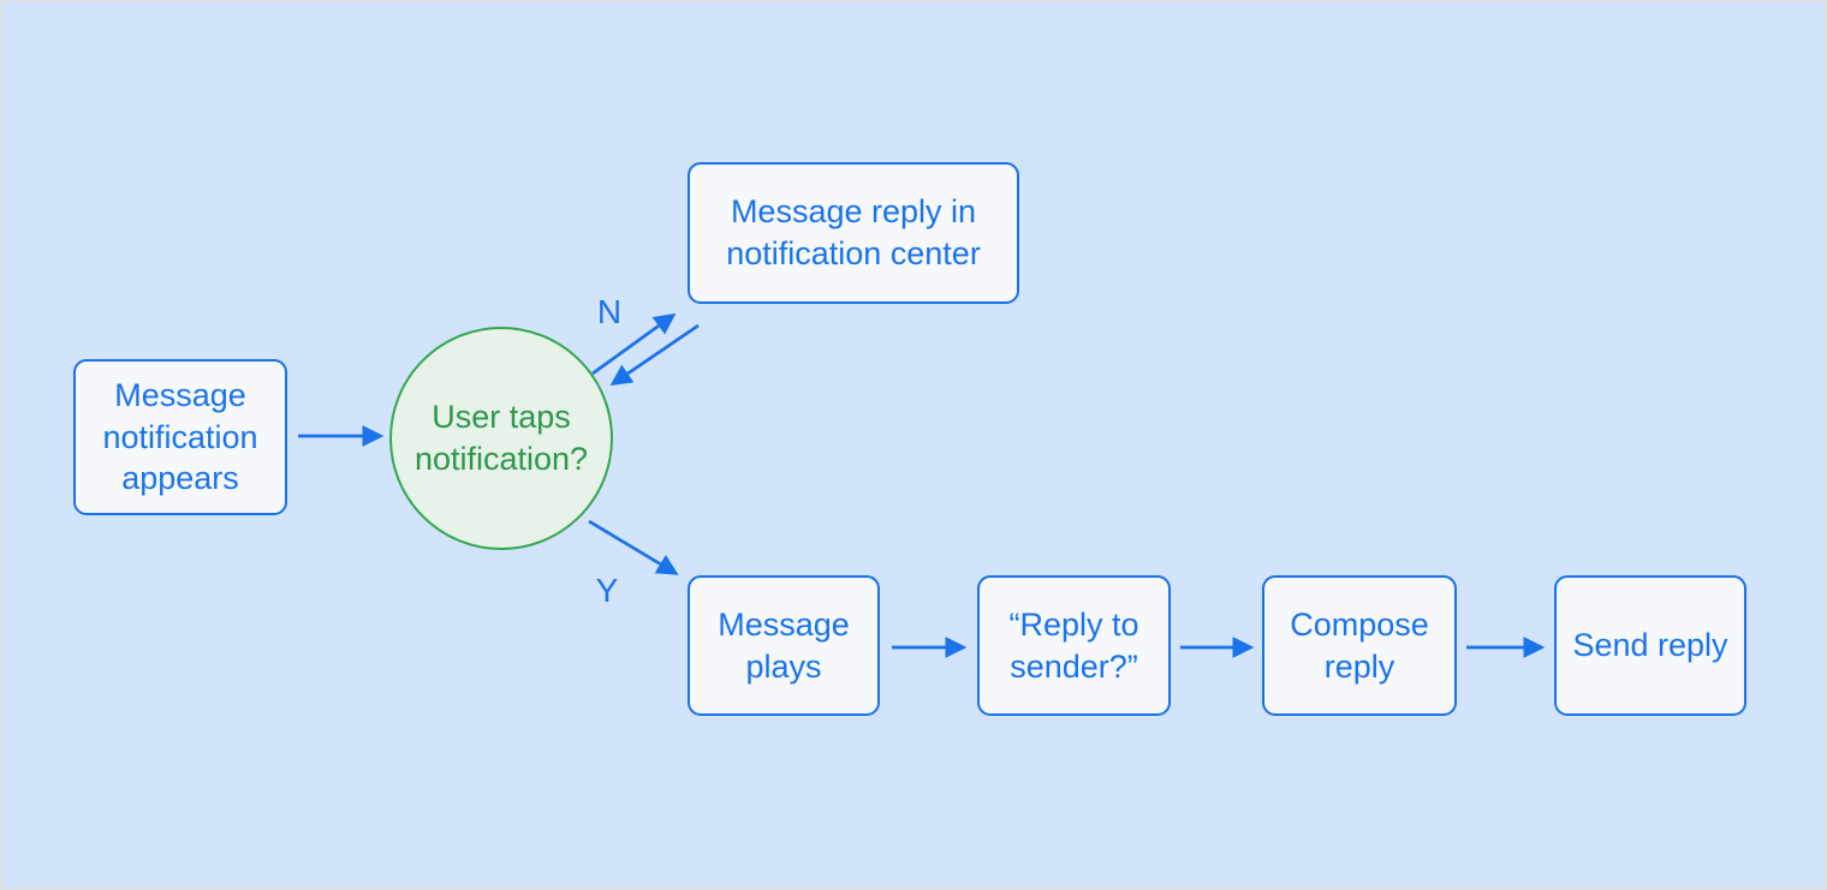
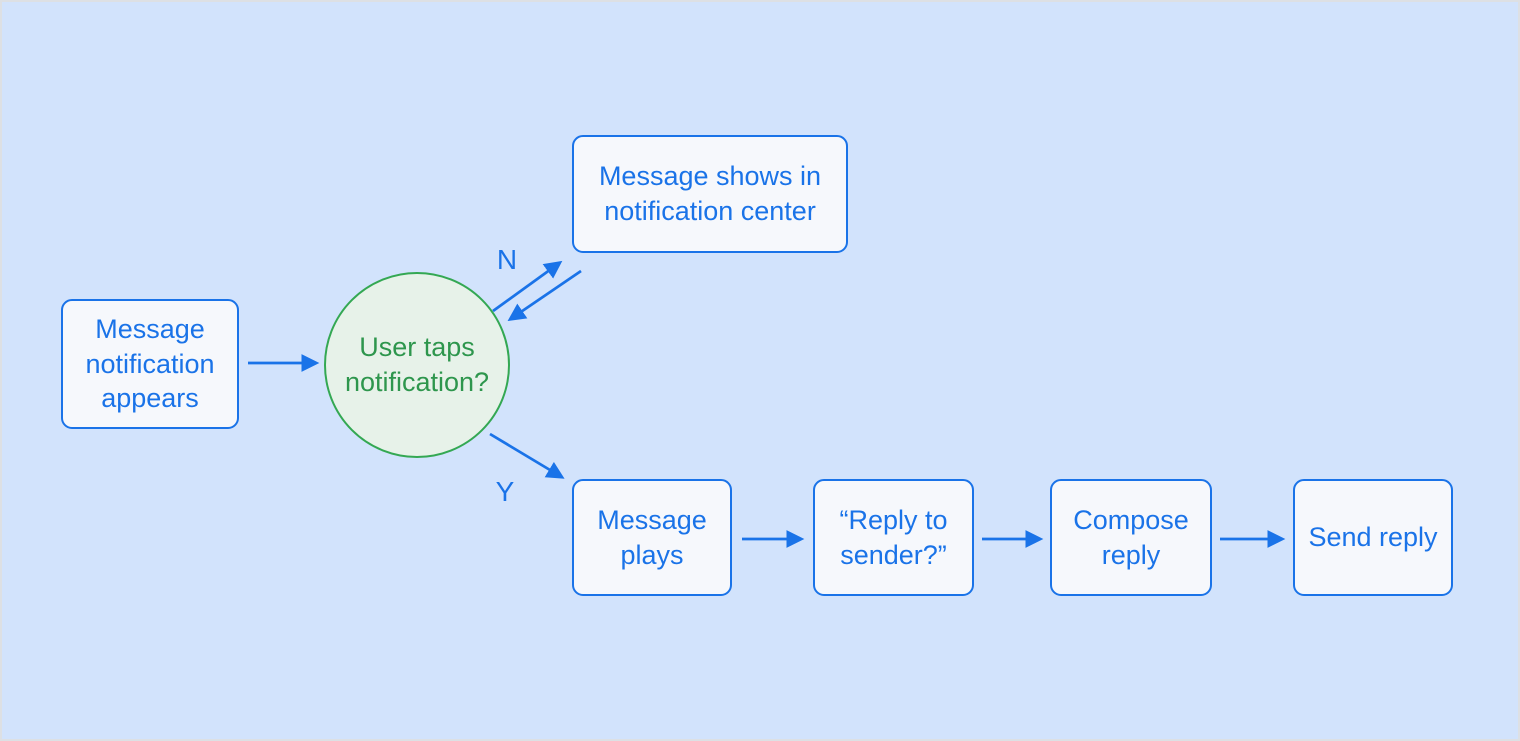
  Message notification appears
  User taps notification?
- Message reply in notification center
+ Message shows in notification center
  Message plays
  “Reply to sender?”
  Compose reply
  Send reply
  N
  Y
